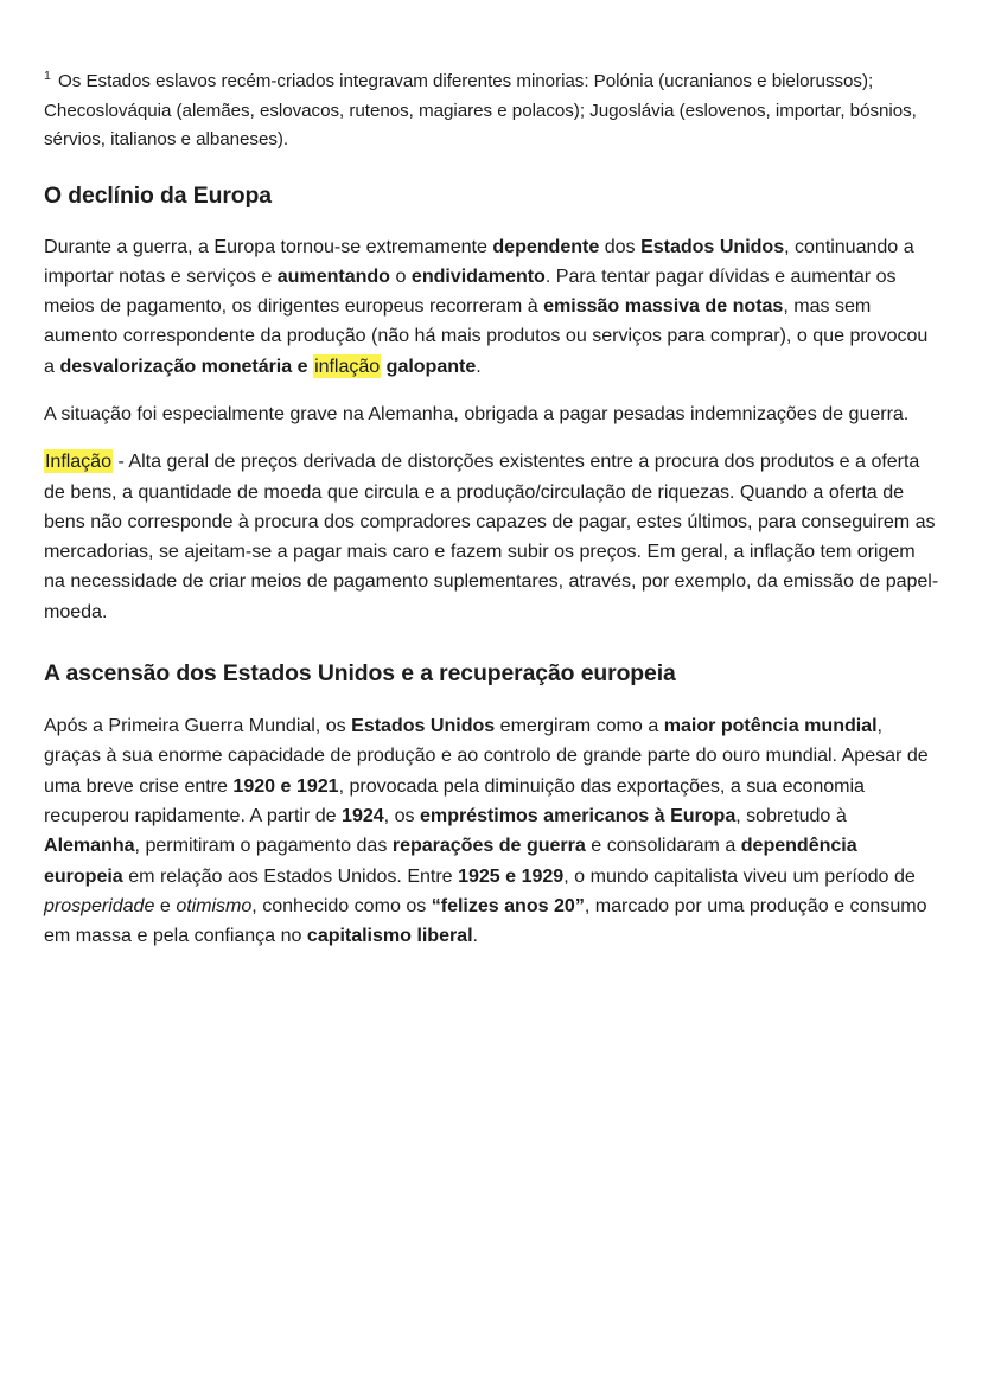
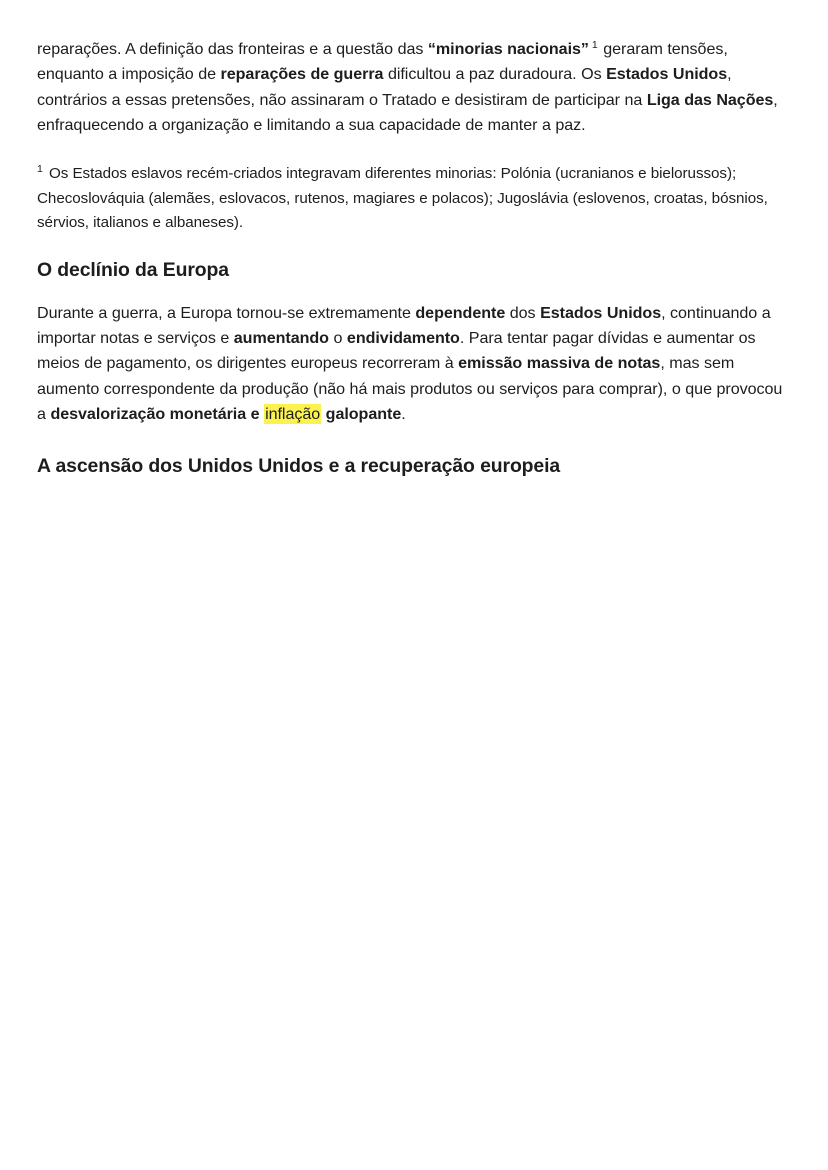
+ reparações. A definição das fronteiras e a questão das “minorias nacionais” 1 geraram tensões, enquanto a imposição de reparações de guerra dificultou a paz duradoura. Os Estados Unidos, contrários a essas pretensões, não assinaram o Tratado e desistiram de participar na Liga das Nações, enfraquecendo a organização e limitando a sua capacidade de manter a paz.
- 1 Os Estados eslavos recém-criados integravam diferentes minorias: Polónia (ucranianos e bielorussos); Checoslováquia (alemães, eslovacos, rutenos, magiares e polacos); Jugoslávia (eslovenos, importar, bósnios, sérvios, italianos e albaneses).
+ 1 Os Estados eslavos recém-criados integravam diferentes minorias: Polónia (ucranianos e bielorussos); Checoslováquia (alemães, eslovacos, rutenos, magiares e polacos); Jugoslávia (eslovenos, croatas, bósnios, sérvios, italianos e albaneses).
  O declínio da Europa
  Durante a guerra, a Europa tornou-se extremamente dependente dos Estados Unidos, continuando a importar notas e serviços e aumentando o endividamento. Para tentar pagar dívidas e aumentar os meios de pagamento, os dirigentes europeus recorreram à emissão massiva de notas, mas sem aumento correspondente da produção (não há mais produtos ou serviços para comprar), o que provocou a desvalorização monetária e inflação galopante.
- A situação foi especialmente grave na Alemanha, obrigada a pagar pesadas indemnizações de guerra.
- Inflação - Alta geral de preços derivada de distorções existentes entre a procura dos produtos e a oferta de bens, a quantidade de moeda que circula e a produção/circulação de riquezas. Quando a oferta de bens não corresponde à procura dos compradores capazes de pagar, estes últimos, para conseguirem as mercadorias, se ajeitam-se a pagar mais caro e fazem subir os preços. Em geral, a inflação tem origem na necessidade de criar meios de pagamento suplementares, através, por exemplo, da emissão de papel-moeda.
- A ascensão dos Estados Unidos e a recuperação europeia
+ A ascensão dos Unidos Unidos e a recuperação europeia
- Após a Primeira Guerra Mundial, os Estados Unidos emergiram como a maior potência mundial, graças à sua enorme capacidade de produção e ao controlo de grande parte do ouro mundial. Apesar de uma breve crise entre 1920 e 1921, provocada pela diminuição das exportações, a sua economia recuperou rapidamente. A partir de 1924, os empréstimos americanos à Europa, sobretudo à Alemanha, permitiram o pagamento das reparações de guerra e consolidaram a dependência europeia em relação aos Estados Unidos. Entre 1925 e 1929, o mundo capitalista viveu um período de prosperidade e otimismo, conhecido como os “felizes anos 20”, marcado por uma produção e consumo em massa e pela confiança no capitalismo liberal.
